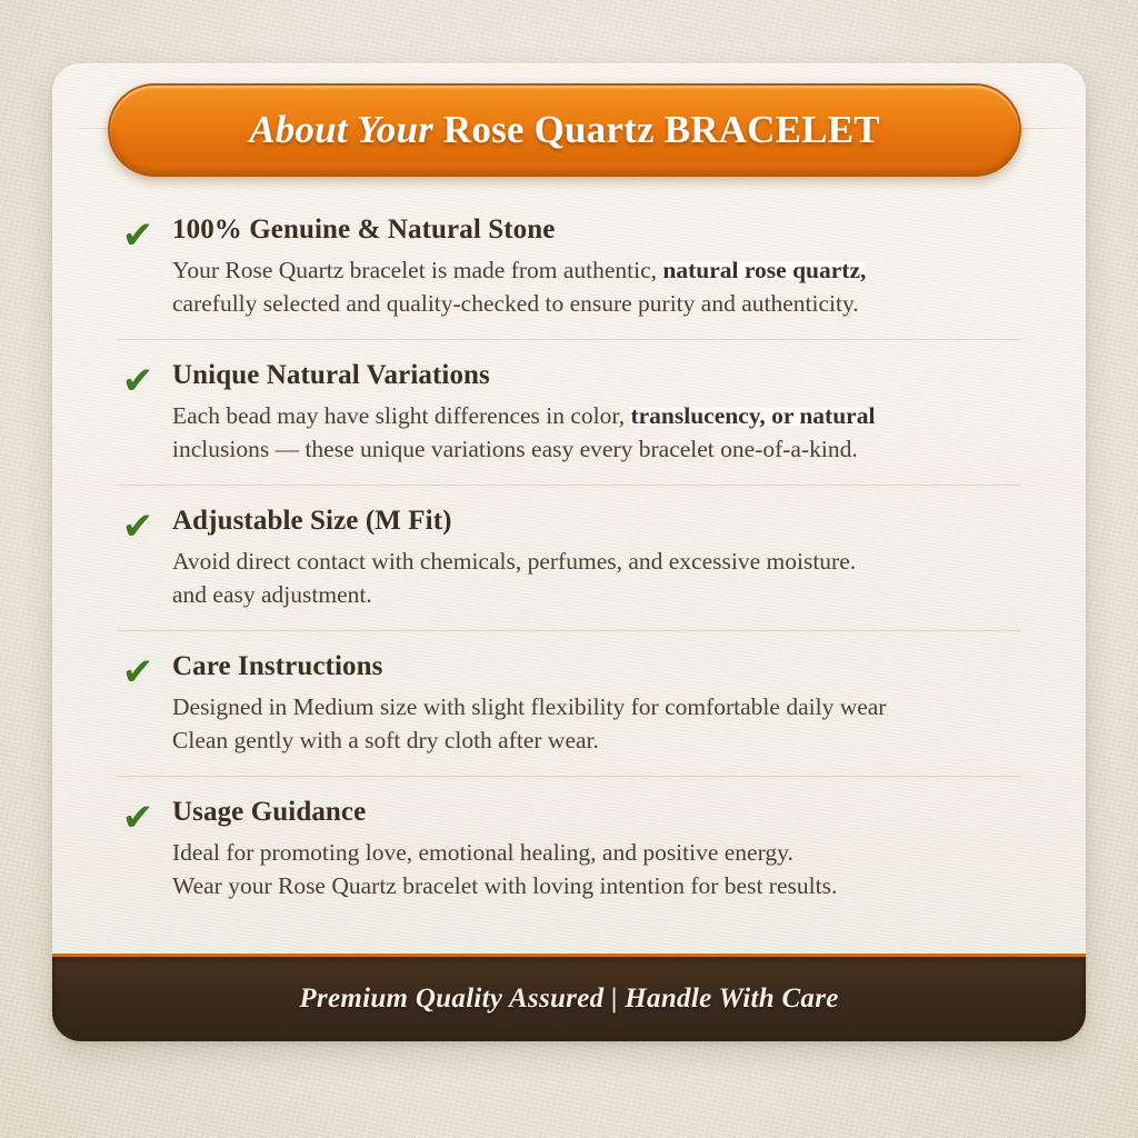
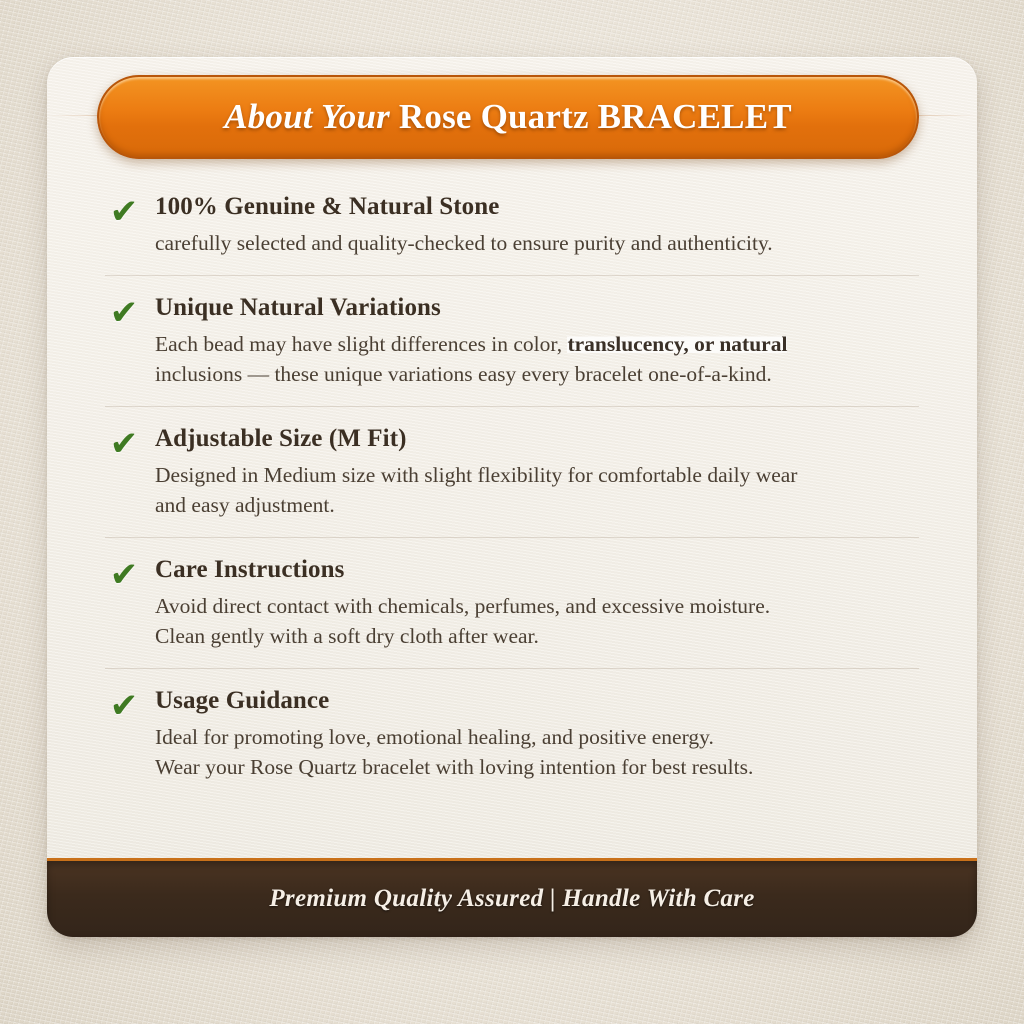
  About Your Rose Quartz BRACELET
  ✔
  100% Genuine & Natural Stone
- Your Rose Quartz bracelet is made from authentic, natural rose quartz,
  carefully selected and quality-checked to ensure purity and authenticity.
  ✔
  Unique Natural Variations
  Each bead may have slight differences in color, translucency, or natural
  inclusions — these unique variations easy every bracelet one-of-a-kind.
  ✔
  Adjustable Size (M Fit)
- Avoid direct contact with chemicals, perfumes, and excessive moisture.
+ Designed in Medium size with slight flexibility for comfortable daily wear
  and easy adjustment.
  ✔
  Care Instructions
- Designed in Medium size with slight flexibility for comfortable daily wear
+ Avoid direct contact with chemicals, perfumes, and excessive moisture.
  Clean gently with a soft dry cloth after wear.
  ✔
  Usage Guidance
  Ideal for promoting love, emotional healing, and positive energy.
  Wear your Rose Quartz bracelet with loving intention for best results.
  Premium Quality Assured | Handle With Care
